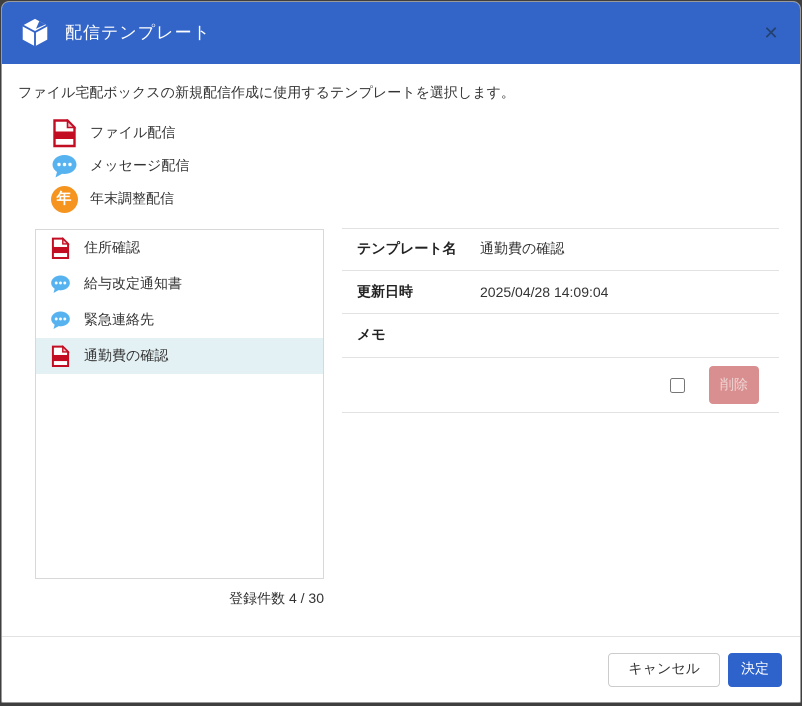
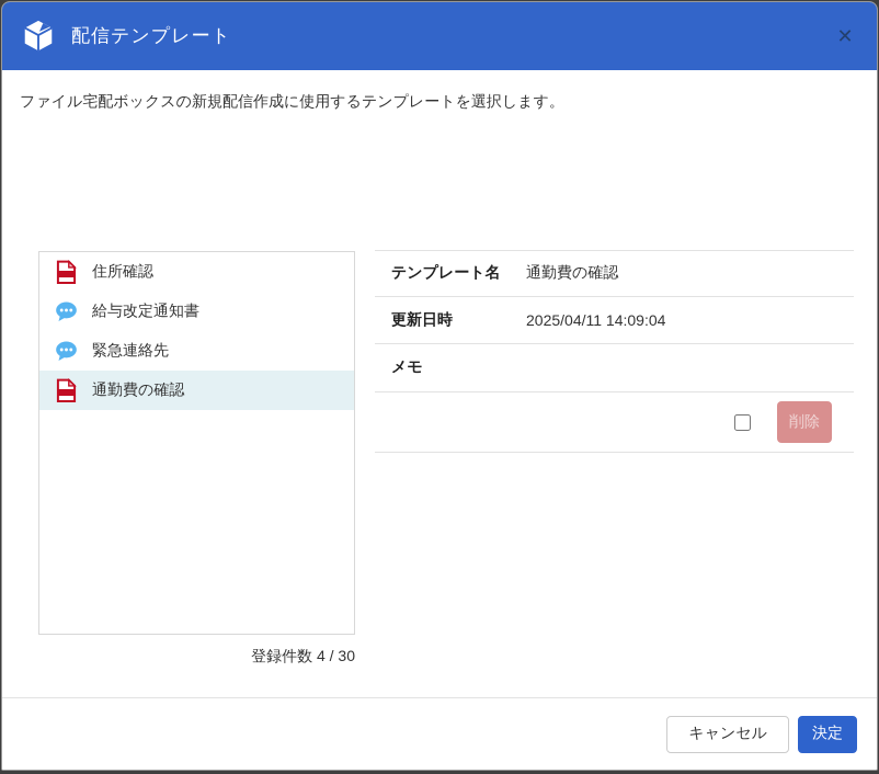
  配信テンプレート
  ✕
  ファイル宅配ボックスの新規配信作成に使用するテンプレートを選択します。
- ファイル配信
- メッセージ配信
- 年
- 年末調整配信
  住所確認
  給与改定通知書
  緊急連絡先
  通勤費の確認
  登録件数 4 / 30
  テンプレート名
  通勤費の確認
  更新日時
- 2025/04/28 14:09:04
+ 2025/04/11 14:09:04
  メモ
  削除
  キャンセル
  決定
